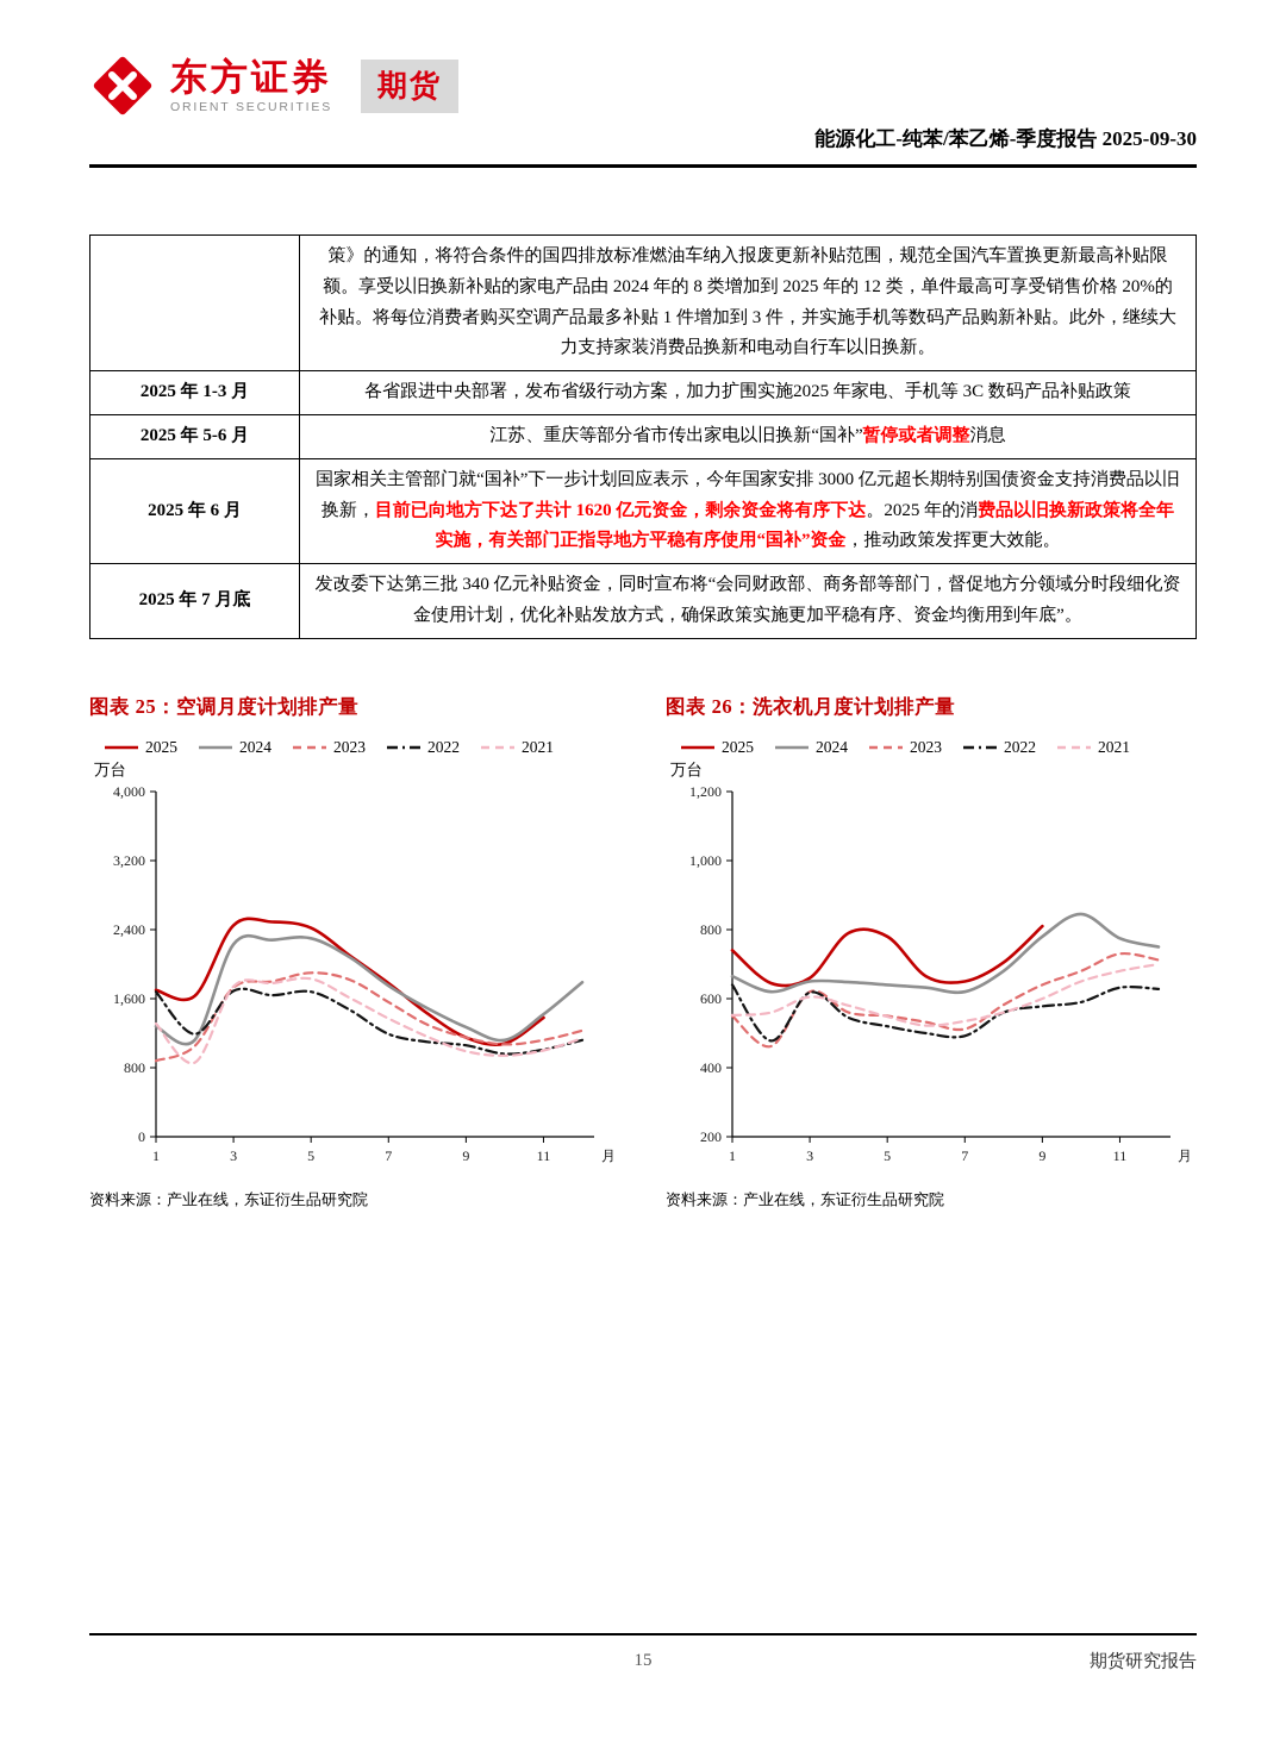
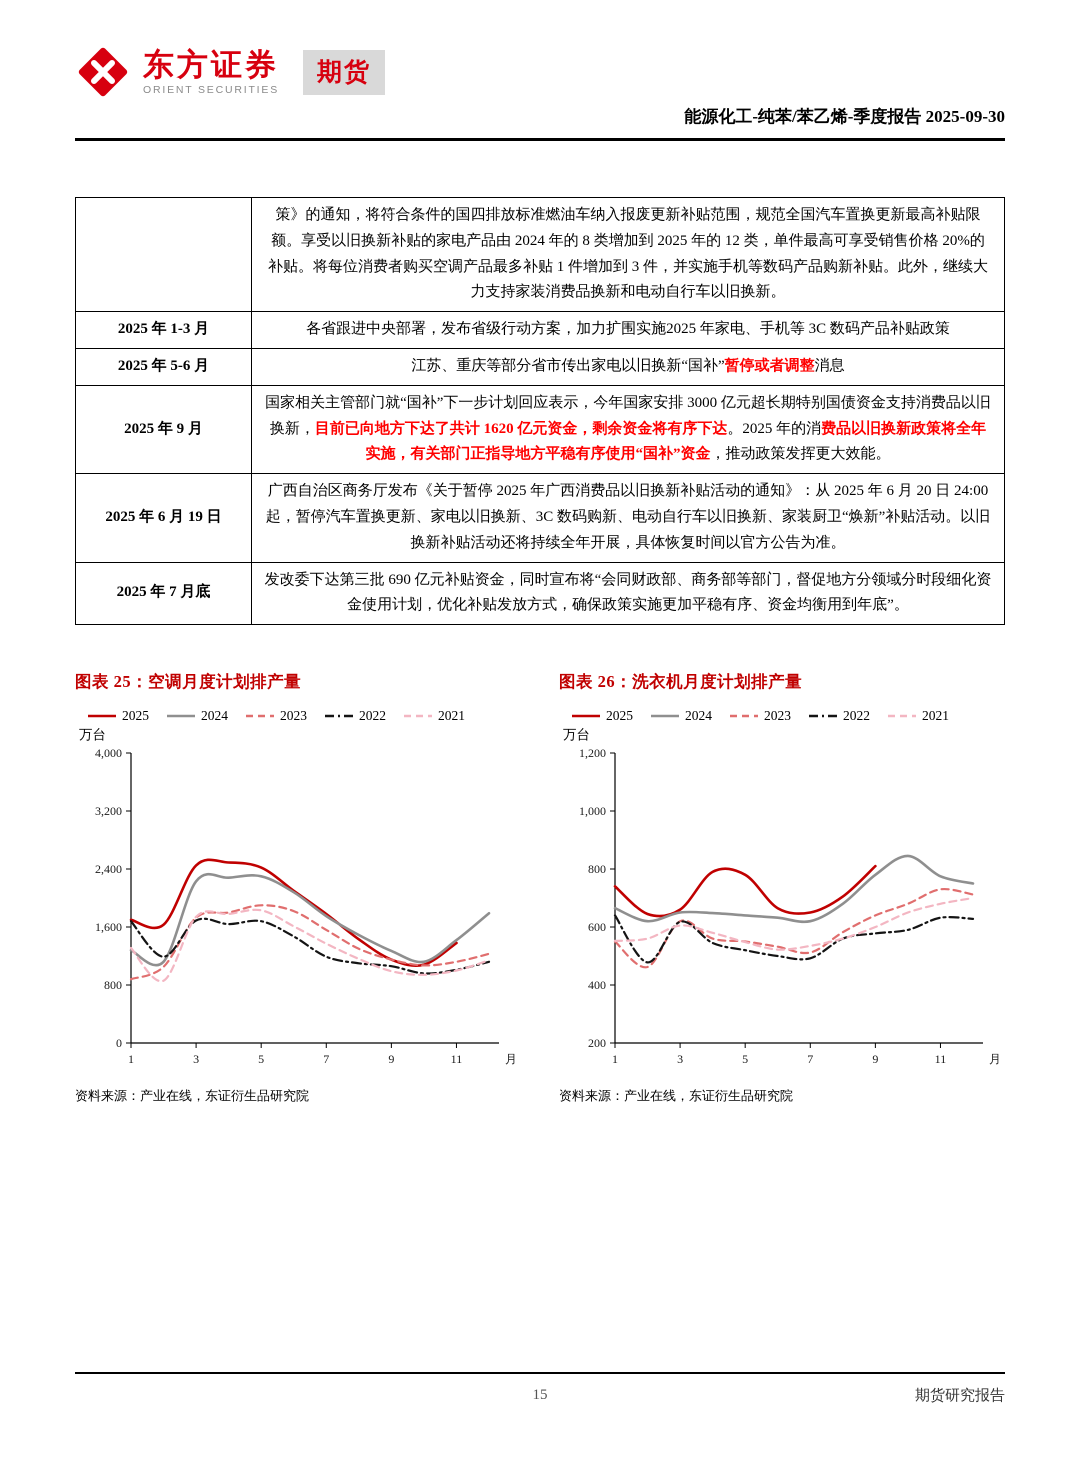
  东方证券
  ORIENT SECURITIES
  期货
  能源化工-纯苯/苯乙烯-季度报告 2025-09-30
  	策》的通知，将符合条件的国四排放标准燃油车纳入报废更新补贴范围，规范全国汽车置换更新最高补贴限额。享受以旧换新补贴的家电产品由 2024 年的 8 类增加到 2025 年的 12 类，单件最高可享受销售价格 20%的补贴。将每位消费者购买空调产品最多补贴 1 件增加到 3 件，并实施手机等数码产品购新补贴。此外，继续大力支持家装消费品换新和电动自行车以旧换新。
  2025 年 1-3 月	各省跟进中央部署，发布省级行动方案，加力扩围实施2025 年家电、手机等 3C 数码产品补贴政策
  2025 年 5-6 月	江苏、重庆等部分省市传出家电以旧换新“国补”暂停或者调整消息
- 2025 年 6 月	国家相关主管部门就“国补”下一步计划回应表示，今年国家安排 3000 亿元超长期特别国债资金支持消费品以旧换新，目前已向地方下达了共计 1620 亿元资金，剩余资金将有序下达。2025 年的消费品以旧换新政策将全年实施，有关部门正指导地方平稳有序使用“国补”资金，推动政策发挥更大效能。
+ 2025 年 9 月	国家相关主管部门就“国补”下一步计划回应表示，今年国家安排 3000 亿元超长期特别国债资金支持消费品以旧换新，目前已向地方下达了共计 1620 亿元资金，剩余资金将有序下达。2025 年的消费品以旧换新政策将全年实施，有关部门正指导地方平稳有序使用“国补”资金，推动政策发挥更大效能。
+ 2025 年 6 月 19 日	广西自治区商务厅发布《关于暂停 2025 年广西消费品以旧换新补贴活动的通知》：从 2025 年 6 月 20 日 24:00 起，暂停汽车置换更新、家电以旧换新、3C 数码购新、电动自行车以旧换新、家装厨卫“焕新”补贴活动。以旧换新补贴活动还将持续全年开展，具体恢复时间以官方公告为准。
- 2025 年 7 月底	发改委下达第三批 340 亿元补贴资金，同时宣布将“会同财政部、商务部等部门，督促地方分领域分时段细化资金使用计划，优化补贴发放方式，确保政策实施更加平稳有序、资金均衡用到年底”。
+ 2025 年 7 月底	发改委下达第三批 690 亿元补贴资金，同时宣布将“会同财政部、商务部等部门，督促地方分领域分时段细化资金使用计划，优化补贴发放方式，确保政策实施更加平稳有序、资金均衡用到年底”。
  图表 25：空调月度计划排产量
  2025
  2024
  2023
  2022
  2021
  万台
  0
  800
  1,600
  2,400
  3,200
  4,000
  1
  3
  5
  7
  9
  11
  月
  资料来源：产业在线，东证衍生品研究院
  图表 26：洗衣机月度计划排产量
  2025
  2024
  2023
  2022
  2021
  万台
  200
  400
  600
  800
  1,000
  1,200
  1
  3
  5
  7
  9
  11
  月
  资料来源：产业在线，东证衍生品研究院
  15
  期货研究报告
